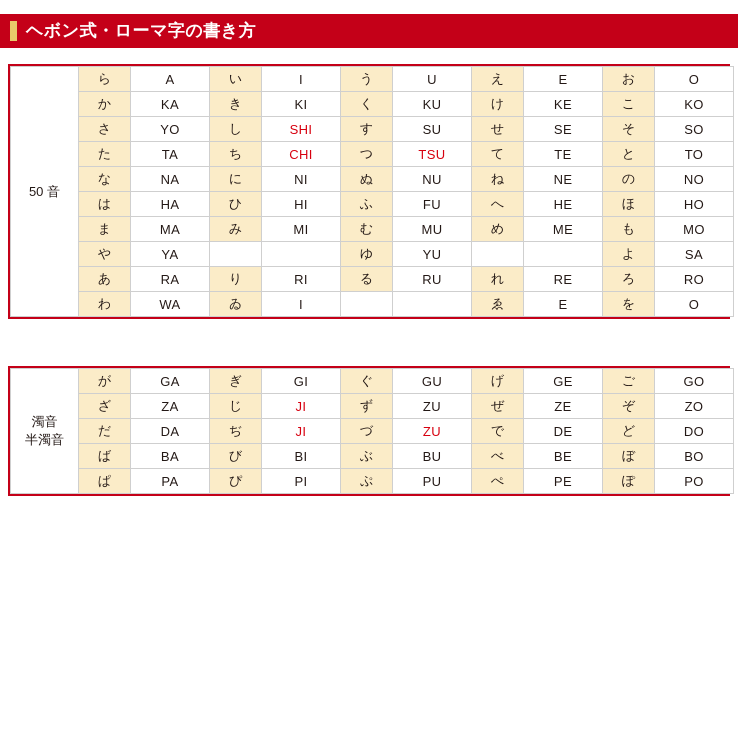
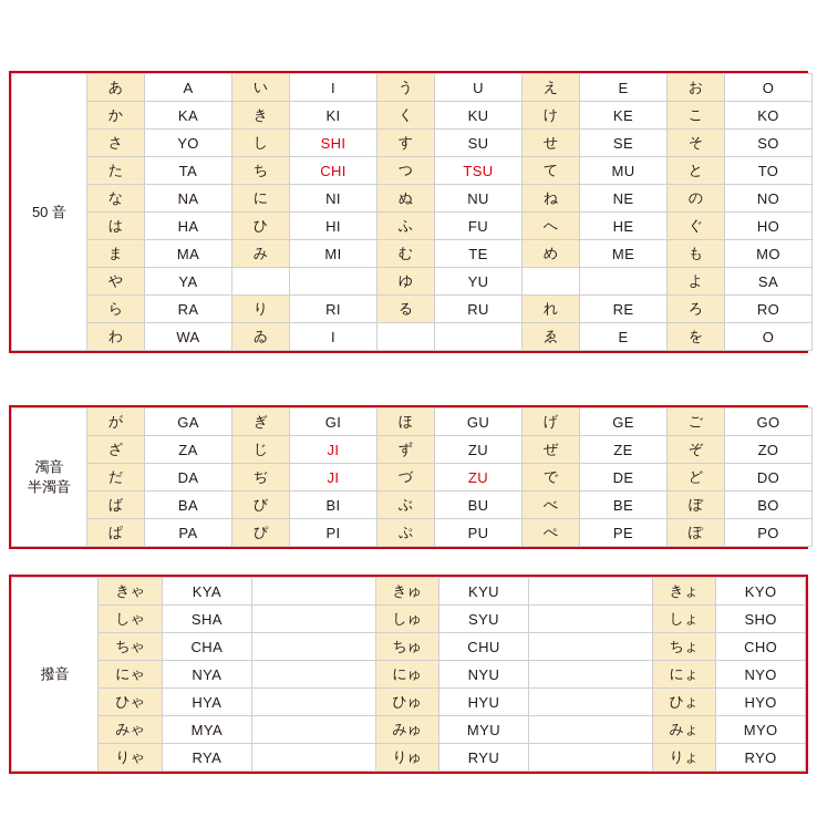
- ヘボン式・ローマ字の書き方
- 50 音	ら	A	い	I	う	U	え	E	お	O
+ 50 音	あ	A	い	I	う	U	え	E	お	O
  か	KA	き	KI	く	KU	け	KE	こ	KO
  さ	YO	し	SHI	す	SU	せ	SE	そ	SO
- た	TA	ち	CHI	つ	TSU	て	TE	と	TO
+ た	TA	ち	CHI	つ	TSU	て	MU	と	TO
  な	NA	に	NI	ぬ	NU	ね	NE	の	NO
- は	HA	ひ	HI	ふ	FU	へ	HE	ほ	HO
+ は	HA	ひ	HI	ふ	FU	へ	HE	ぐ	HO
- ま	MA	み	MI	む	MU	め	ME	も	MO
+ ま	MA	み	MI	む	TE	め	ME	も	MO
  や	YA			ゆ	YU			よ	SA
- あ	RA	り	RI	る	RU	れ	RE	ろ	RO
+ ら	RA	り	RI	る	RU	れ	RE	ろ	RO
  わ	WA	ゐ	I			ゑ	E	を	O
- 濁音半濁音	が	GA	ぎ	GI	ぐ	GU	げ	GE	ご	GO
+ 濁音半濁音	が	GA	ぎ	GI	ほ	GU	げ	GE	ご	GO
  ざ	ZA	じ	JI	ず	ZU	ぜ	ZE	ぞ	ZO
  だ	DA	ぢ	JI	づ	ZU	で	DE	ど	DO
  ば	BA	び	BI	ぶ	BU	べ	BE	ぼ	BO
  ぱ	PA	ぴ	PI	ぷ	PU	ぺ	PE	ぽ	PO
+ 撥音	きゃ	KYA		きゅ	KYU		きょ	KYO
+ しゃ	SHA		しゅ	SYU		しょ	SHO
+ ちゃ	CHA		ちゅ	CHU		ちょ	CHO
+ にゃ	NYA		にゅ	NYU		にょ	NYO
+ ひゃ	HYA		ひゅ	HYU		ひょ	HYO
+ みゃ	MYA		みゅ	MYU		みょ	MYO
+ りゃ	RYA		りゅ	RYU		りょ	RYO
